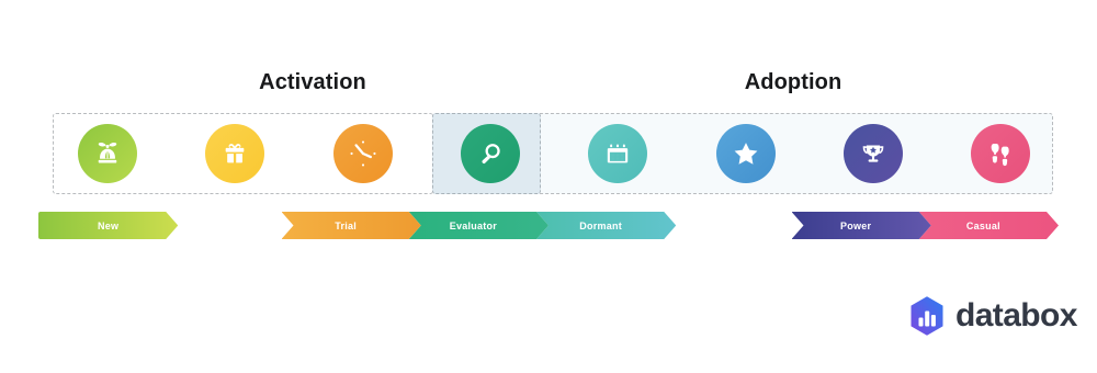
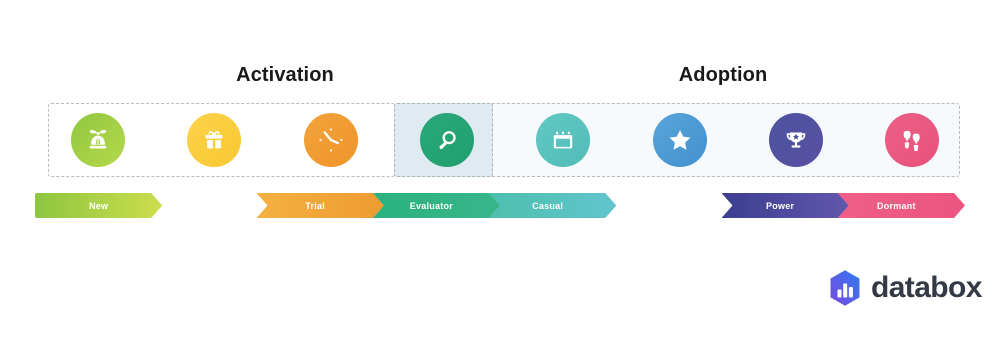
  Activation
  Adoption
  New
  Trial
  Evaluator
- Dormant
+ Casual
  Power
- Casual
+ Dormant
  databox
